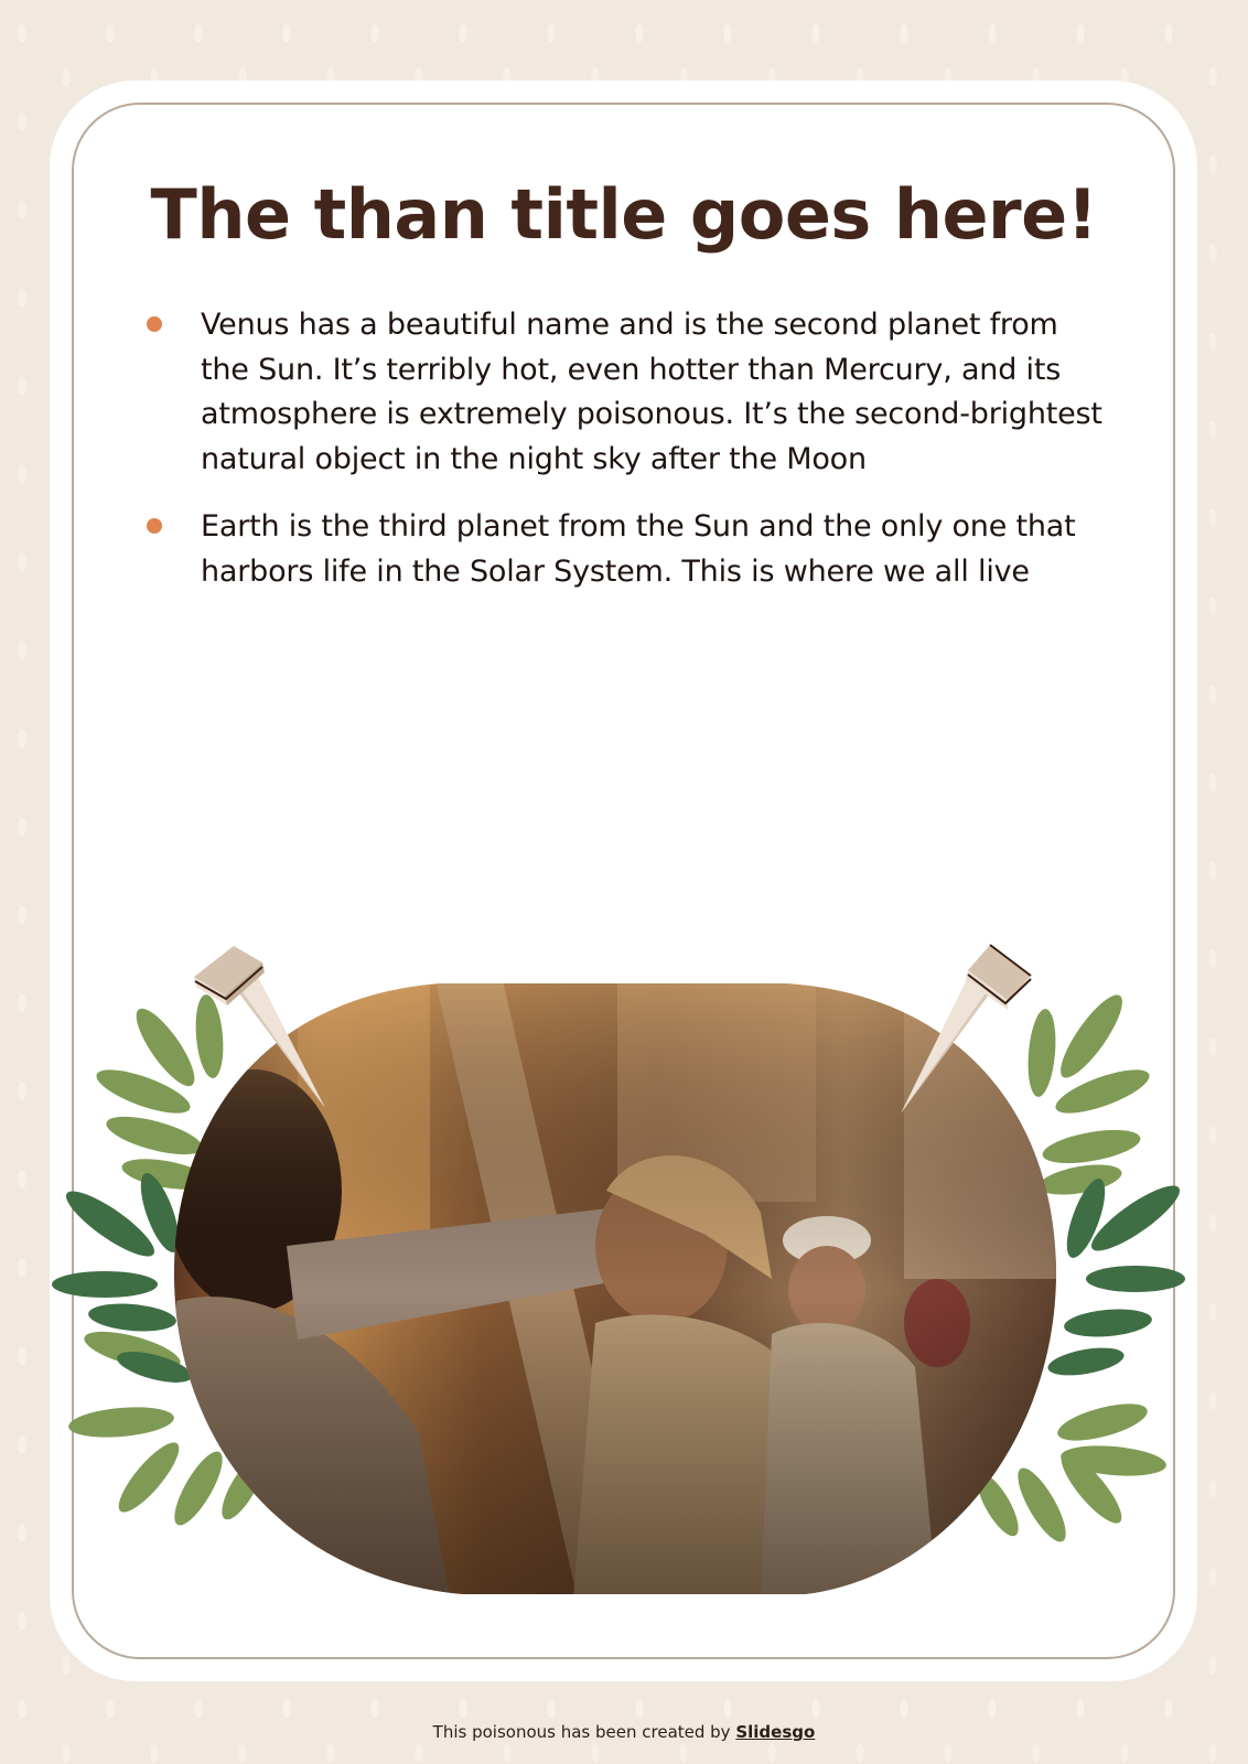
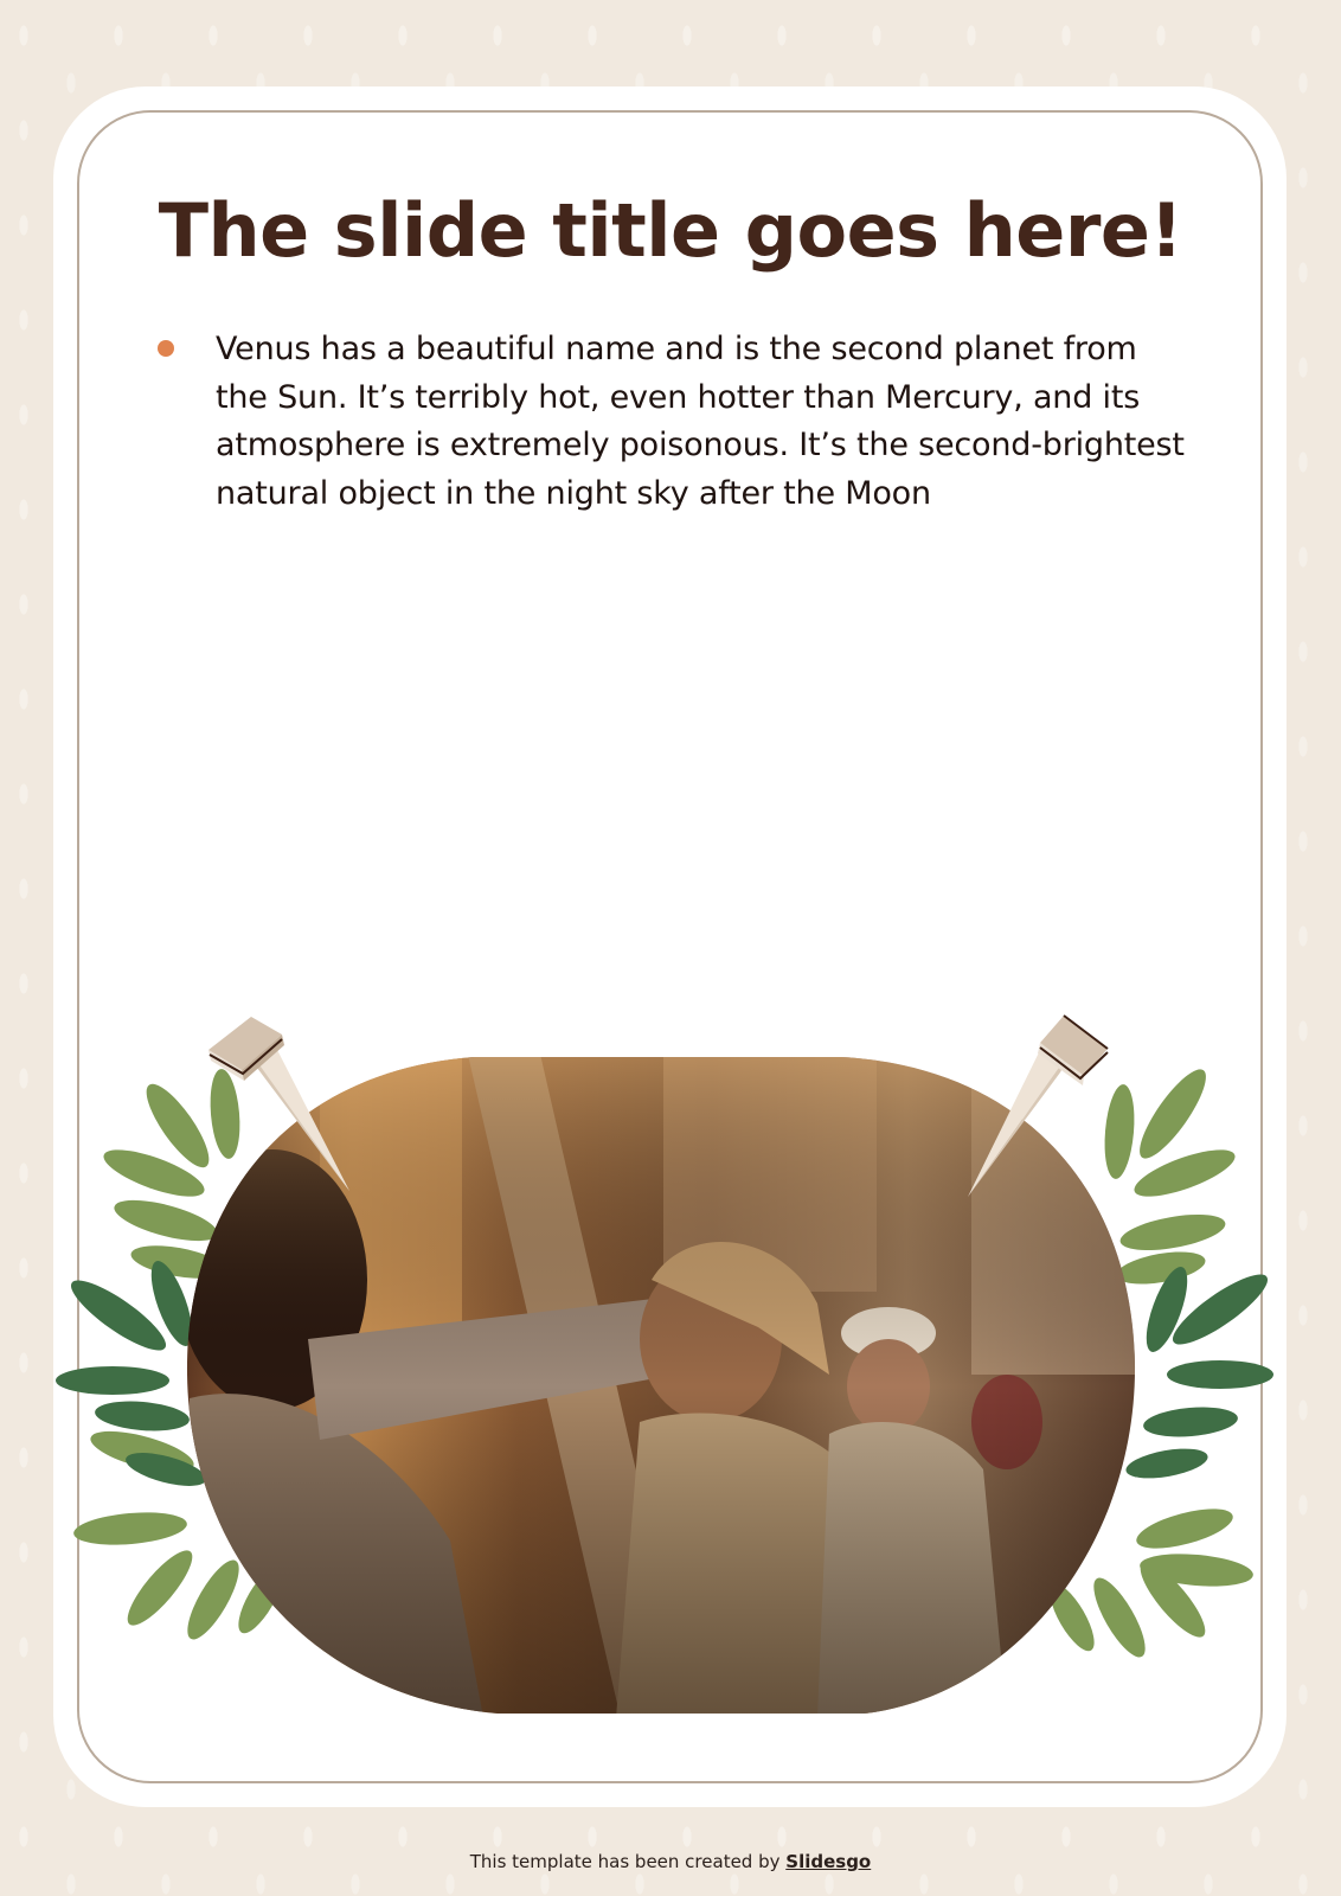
- The than title goes here!
+ The slide title goes here!
  Venus has a beautiful name and is the second planet from the Sun. It’s terribly hot, even hotter than Mercury, and its atmosphere is extremely poisonous. It’s the second-brightest natural object in the night sky after the Moon
- Earth is the third planet from the Sun and the only one that harbors life in the Solar System. This is where we all live
- This poisonous has been created by Slidesgo
+ This template has been created by Slidesgo
